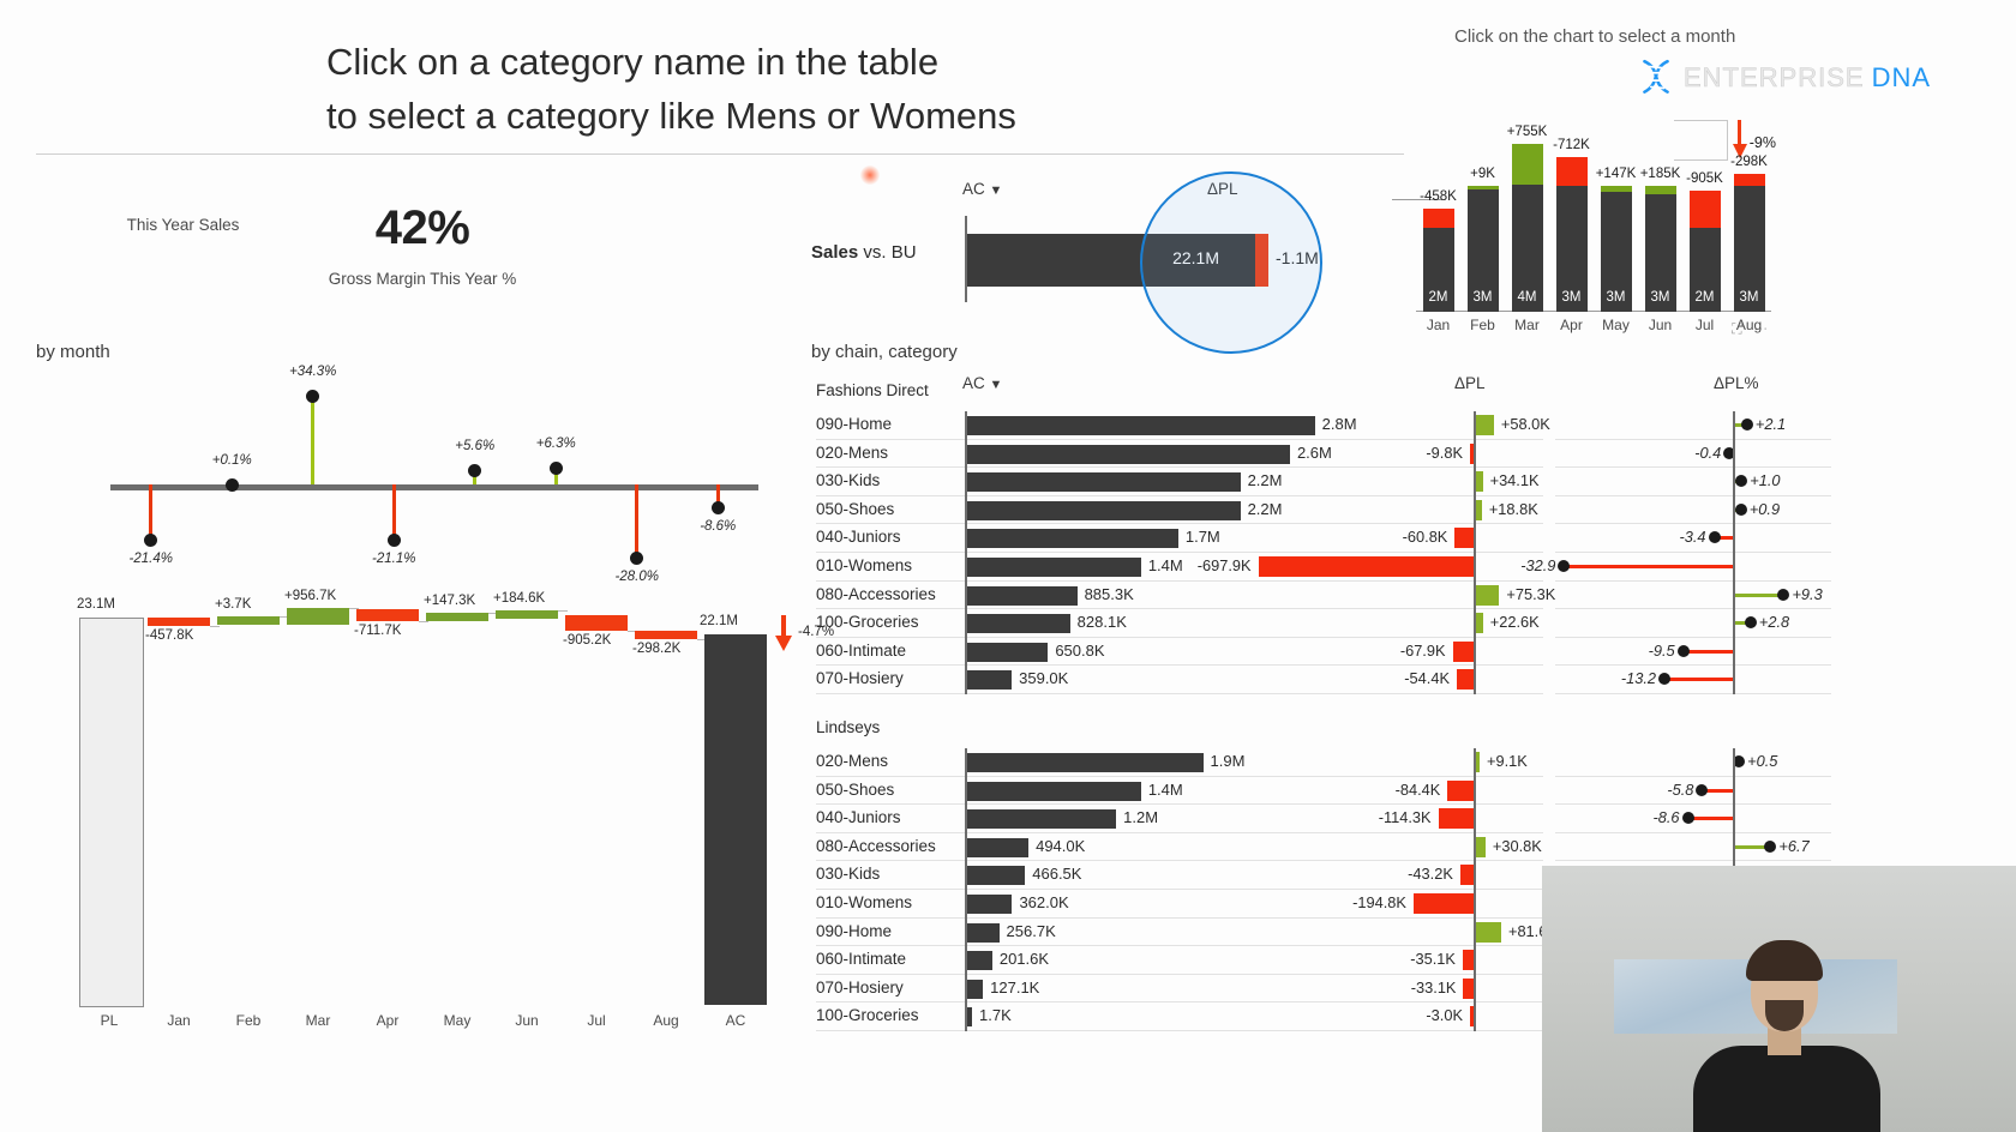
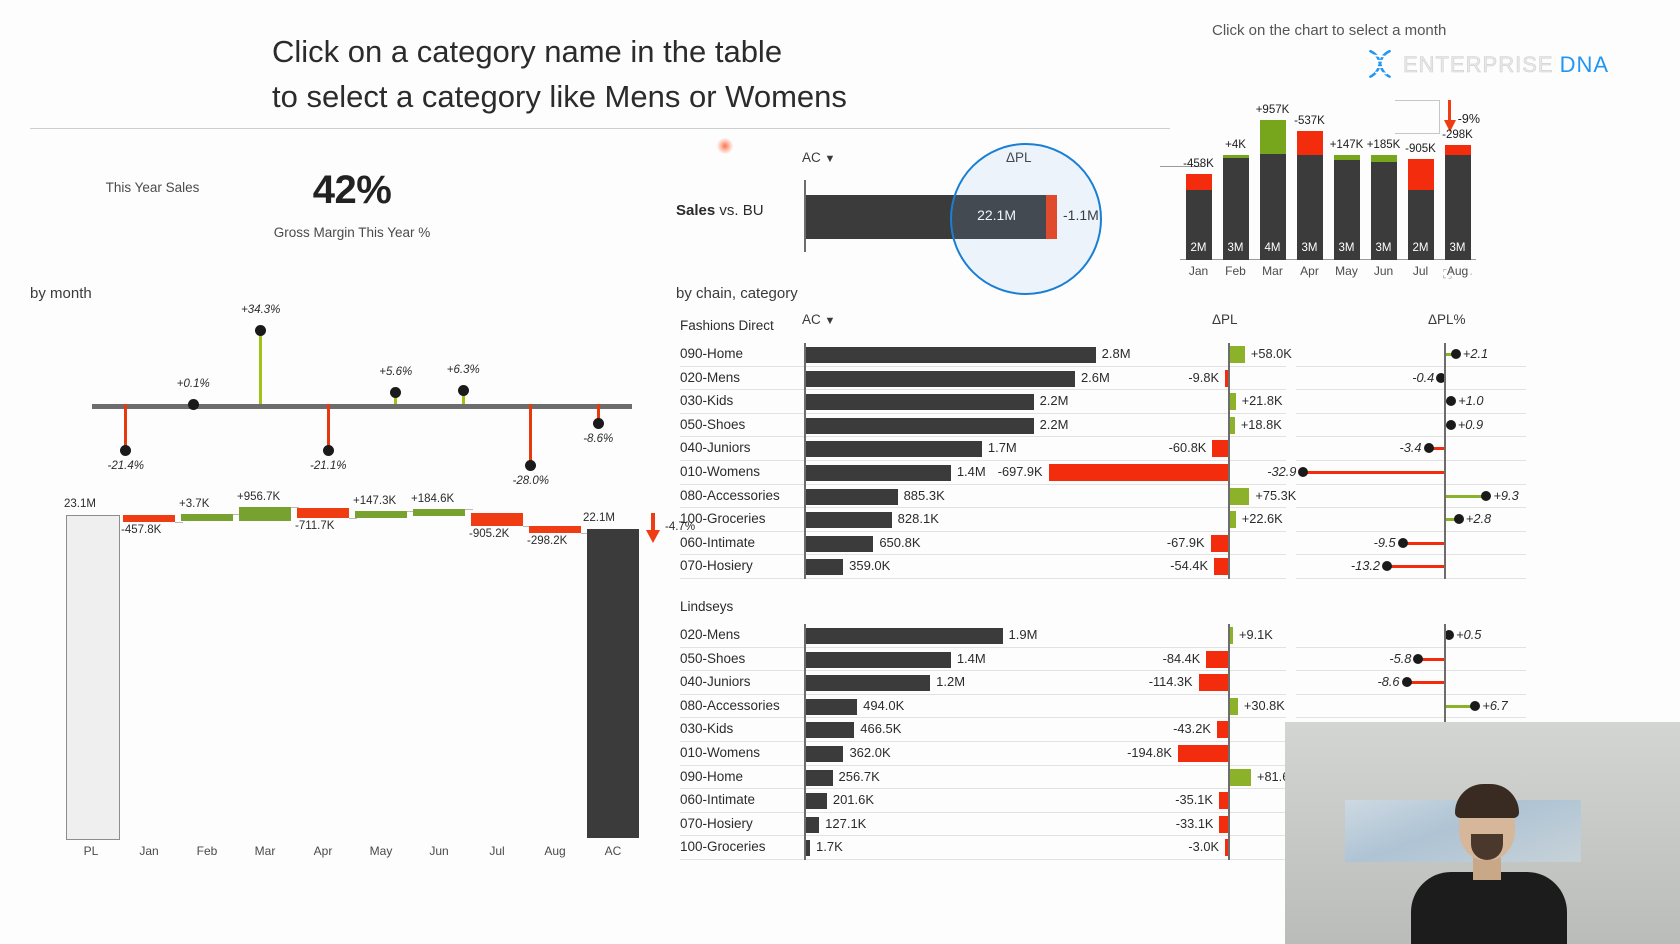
  Click on a category name in the table
  to select a category like Mens or Womens
  Click on the chart to select a month
  This Year Sales
  42%
  Gross Margin This Year %
  by month
  -21.4%
  +0.1%
  +34.3%
  -21.1%
  +5.6%
  +6.3%
  -28.0%
  -8.6%
  23.1M
  -457.8K
  +3.7K
  +956.7K
  -711.7K
  +147.3K
  +184.6K
  -905.2K
  -298.2K
  22.1M
  -4.7%
  PL
  Jan
  Feb
  Mar
  Apr
  May
  Jun
  Jul
  Aug
  AC
  Sales vs. BU
  AC ▼
  ΔPL
  22.1M
  -1.1M
  -9%
  ⛶ ⋯
  2M
  -458K
  Jan
  3M
- +9K
+ +4K
  Feb
  4M
- +755K
+ +957K
  Mar
  3M
- -712K
+ -537K
  Apr
  3M
  +147K
  May
  3M
  +185K
  Jun
  2M
  -905K
  Jul
  3M
  -298K
  Aug
  ENTERPRISE
  DNA
  by chain, category
  AC ▼
  ΔPL
  ΔPL%
  Fashions Direct
  090-Home
  2.8M
  +58.0K
  +2.1
  020-Mens
  2.6M
  -9.8K
  -0.4
  030-Kids
  2.2M
- +34.1K
+ +21.8K
  +1.0
  050-Shoes
  2.2M
  +18.8K
  +0.9
  040-Juniors
  1.7M
  -60.8K
  -3.4
  010-Womens
  1.4M
  -697.9K
  -32.9
  080-Accessories
  885.3K
  +75.3K
  +9.3
  100-Groceries
  828.1K
  +22.6K
  +2.8
  060-Intimate
  650.8K
  -67.9K
  -9.5
  070-Hosiery
  359.0K
  -54.4K
  -13.2
  Lindseys
  020-Mens
  1.9M
  +9.1K
  +0.5
  050-Shoes
  1.4M
  -84.4K
  -5.8
  040-Juniors
  1.2M
  -114.3K
  -8.6
  080-Accessories
  494.0K
  +30.8K
  +6.7
  030-Kids
  466.5K
  -43.2K
  010-Womens
  362.0K
  -194.8K
  090-Home
  256.7K
  060-Intimate
  201.6K
  -35.1K
  070-Hosiery
  127.1K
  -33.1K
  100-Groceries
  1.7K
  -3.0K
